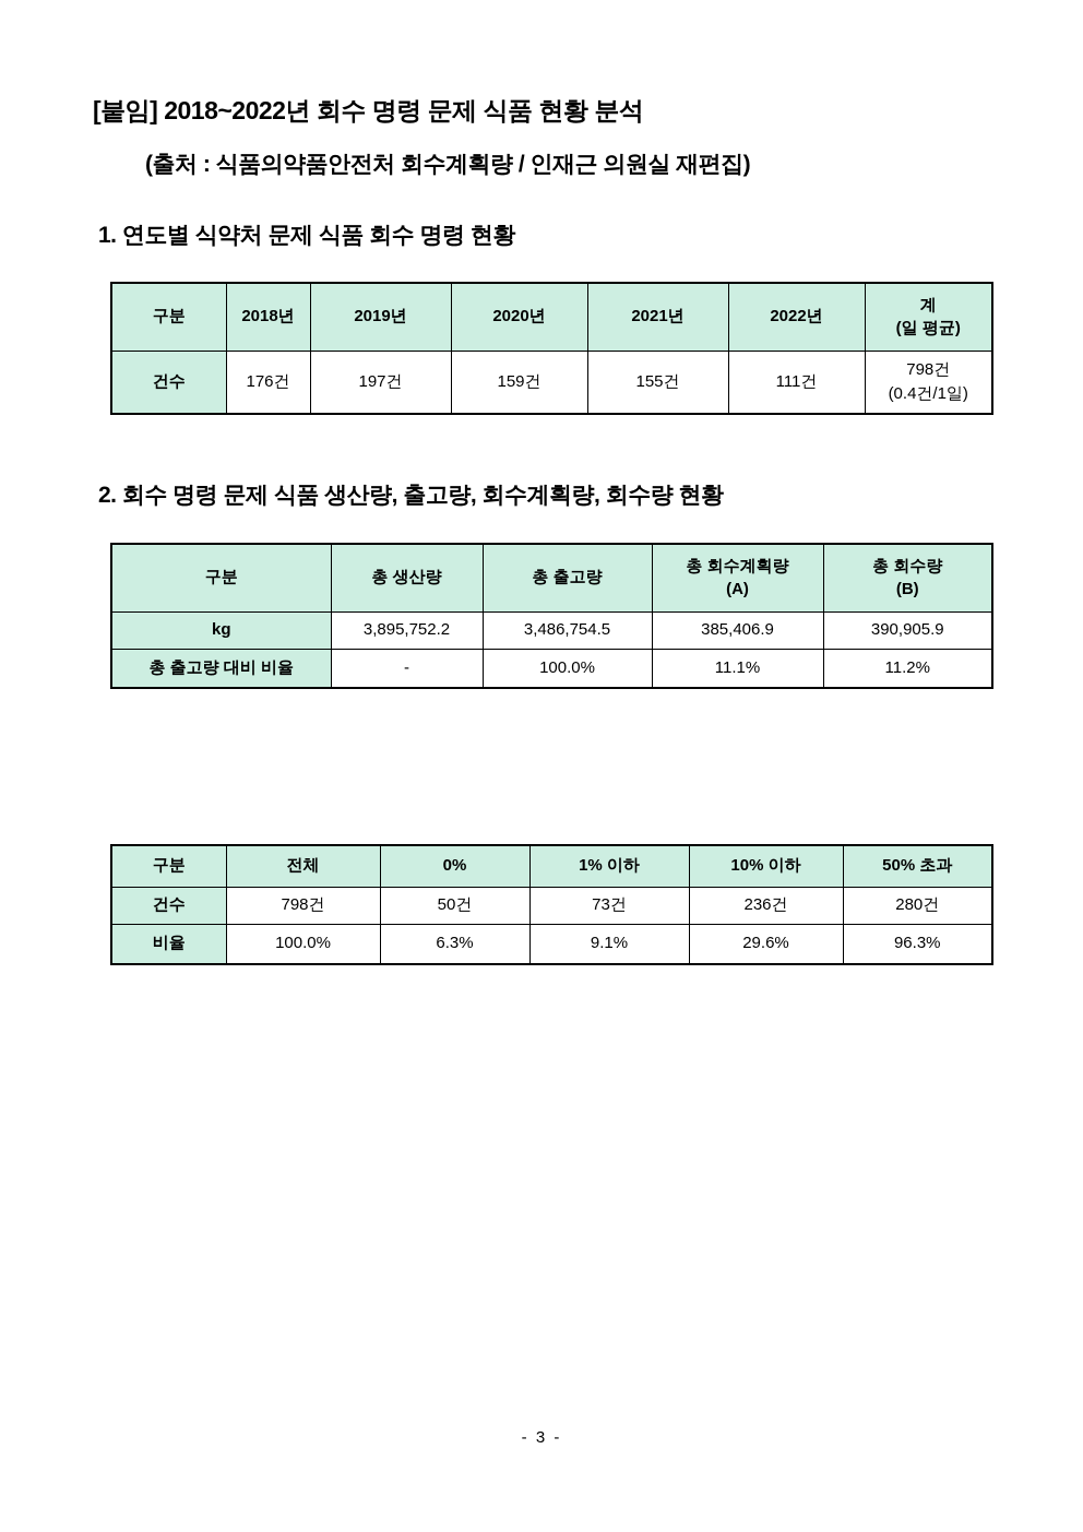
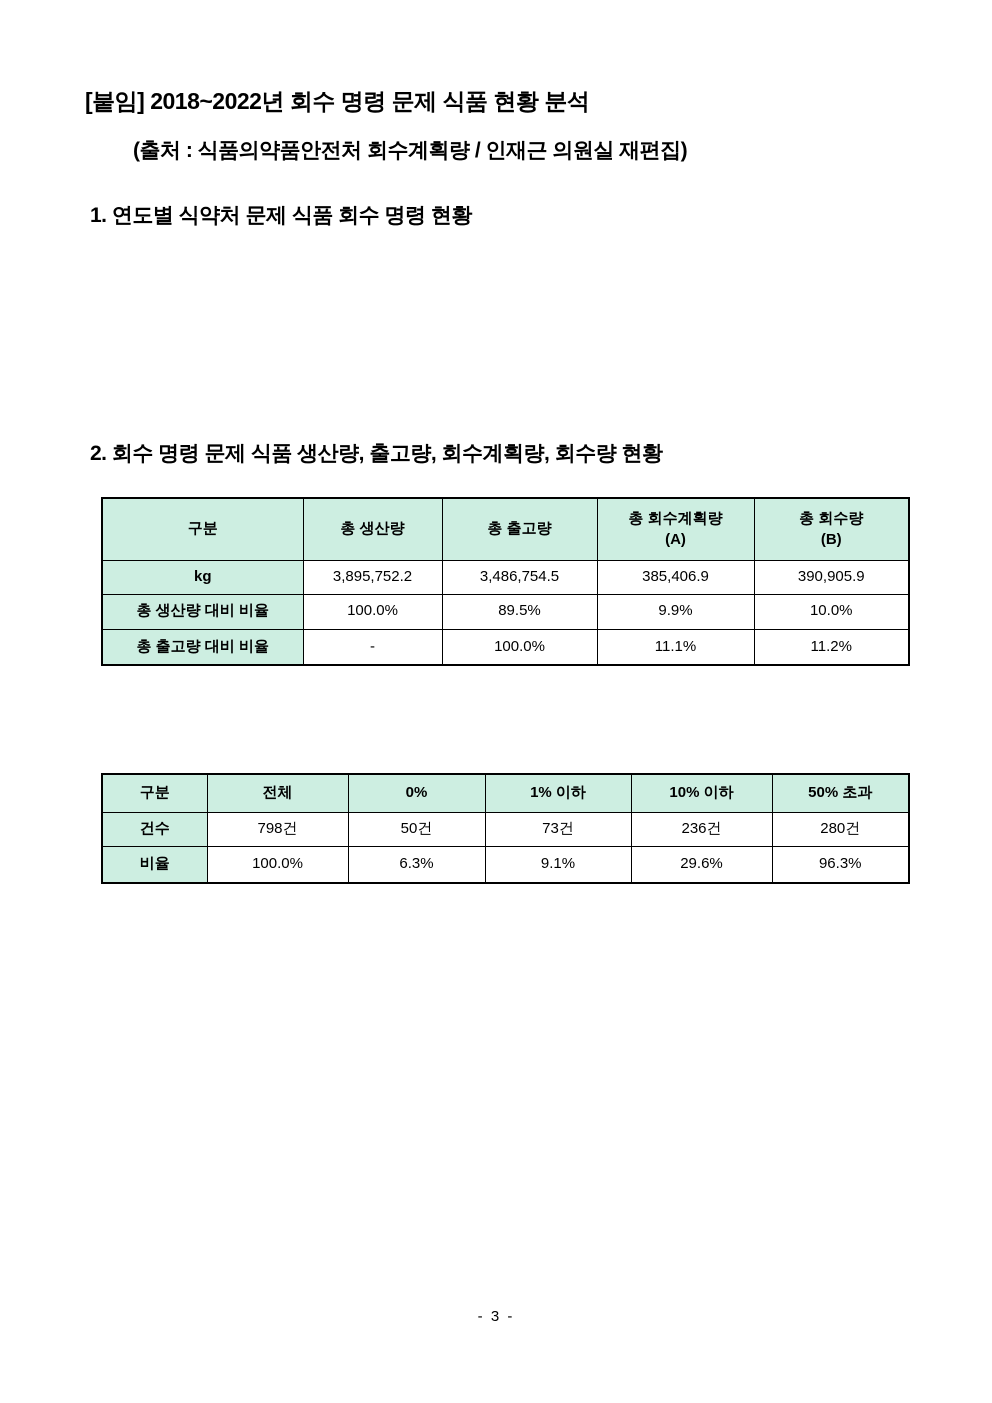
  [붙임] 2018~2022년 회수 명령 문제 식품 현황 분석
  (출처 : 식품의약품안전처 회수계획량 / 인재근 의원실 재편집)
  1. 연도별 식약처 문제 식품 회수 명령 현황
- 구분	2018년	2019년	2020년	2021년	2022년	계 (일 평균)
- 건수	176건	197건	159건	155건	111건	798건 (0.4건/1일)
  2. 회수 명령 문제 식품 생산량, 출고량, 회수계획량, 회수량 현황
  구분	총 생산량	총 출고량	총 회수계획량 (A)	총 회수량 (B)
  kg	3,895,752.2	3,486,754.5	385,406.9	390,905.9
+ 총 생산량 대비 비율	100.0%	89.5%	9.9%	10.0%
  총 출고량 대비 비율	-	100.0%	11.1%	11.2%
  구분	전체	0%	1% 이하	10% 이하	50% 초과
  건수	798건	50건	73건	236건	280건
  비율	100.0%	6.3%	9.1%	29.6%	96.3%
  - 3 -
